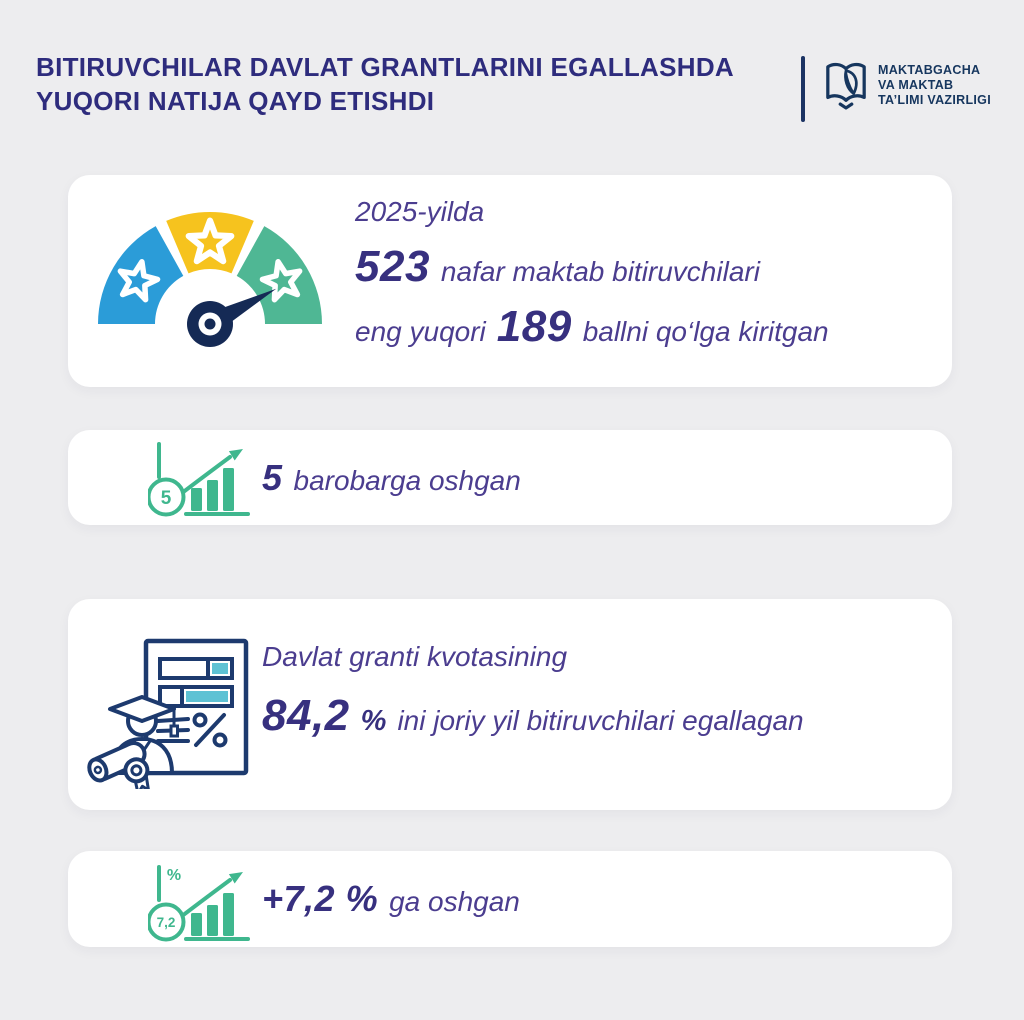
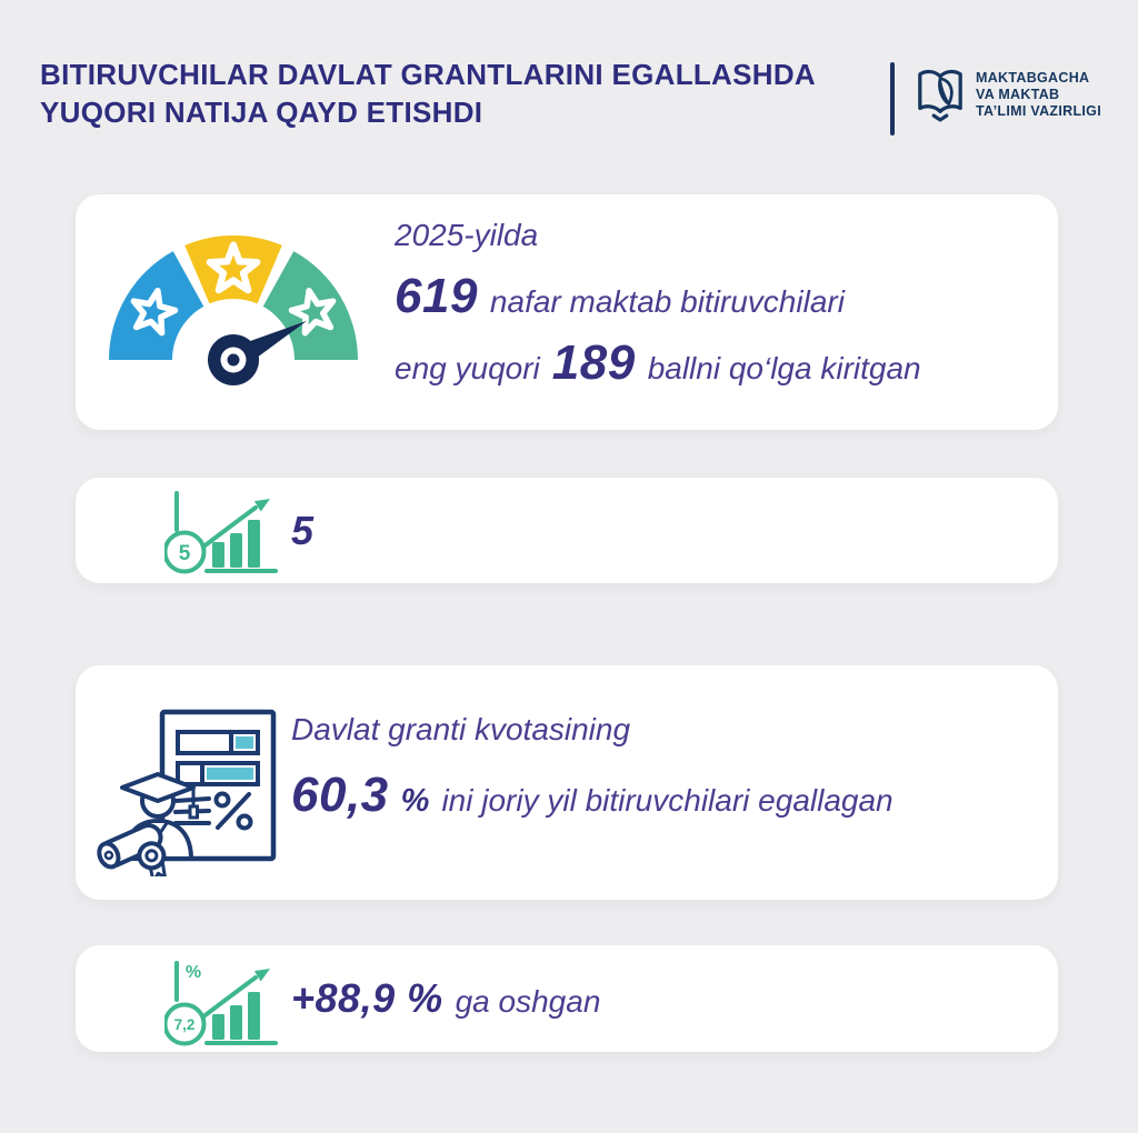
  BITIRUVCHILAR DAVLAT GRANTLARINI EGALLASHDA
  YUQORI NATIJA QAYD ETISHDI
  MAKTABGACHA
  VA MAKTAB
  TA’LIMI VAZIRLIGI
  2025-yilda
- 523
+ 619
  nafar maktab bitiruvchilari
  eng yuqori
  189
  ballni qo‘lga kiritgan
  5
  5
- barobarga oshgan
  Davlat granti kvotasining
- 84,2
+ 60,3
  %
  ini joriy yil bitiruvchilari egallagan
  %
  7,2
- +7,2 %
+ +88,9 %
  ga oshgan
